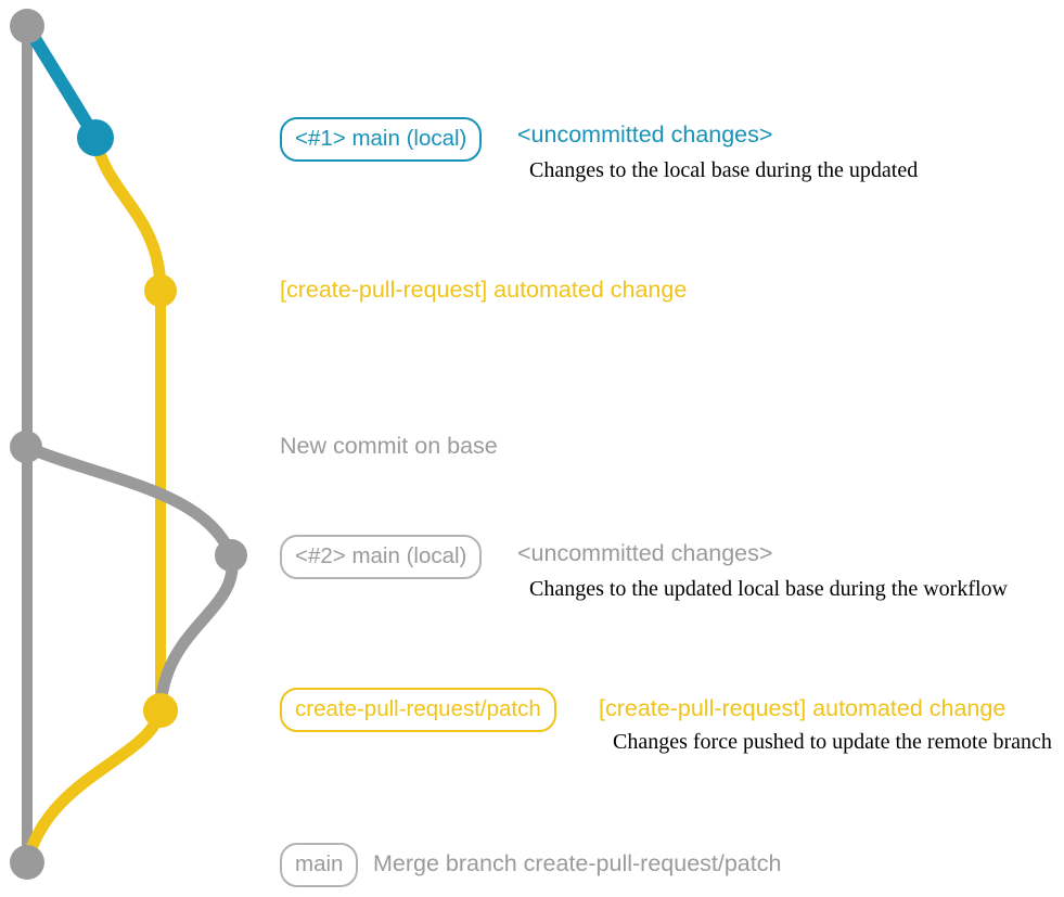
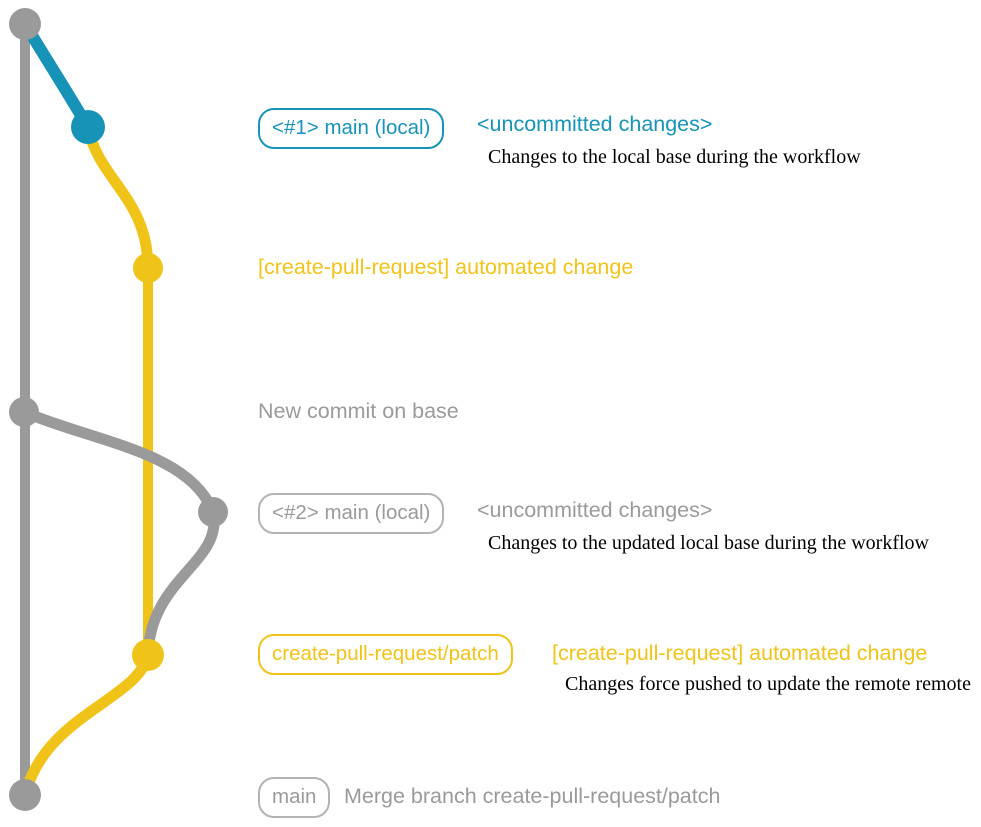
  <#1> main (local)
  <uncommitted changes>
- Changes to the local base during the updated
+ Changes to the local base during the workflow
  [create-pull-request] automated change
  New commit on base
  <#2> main (local)
  <uncommitted changes>
  Changes to the updated local base during the workflow
  create-pull-request/patch
  [create-pull-request] automated change
- Changes force pushed to update the remote branch
+ Changes force pushed to update the remote remote
  main
  Merge branch create-pull-request/patch
